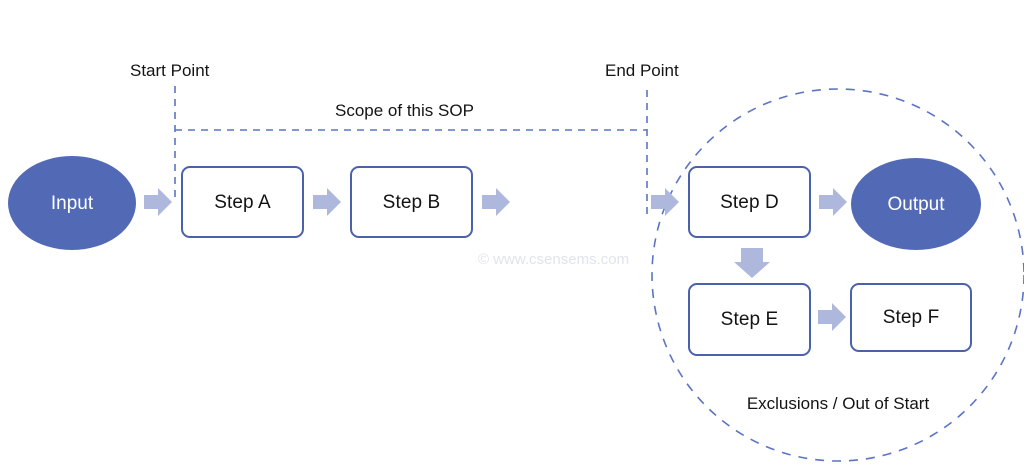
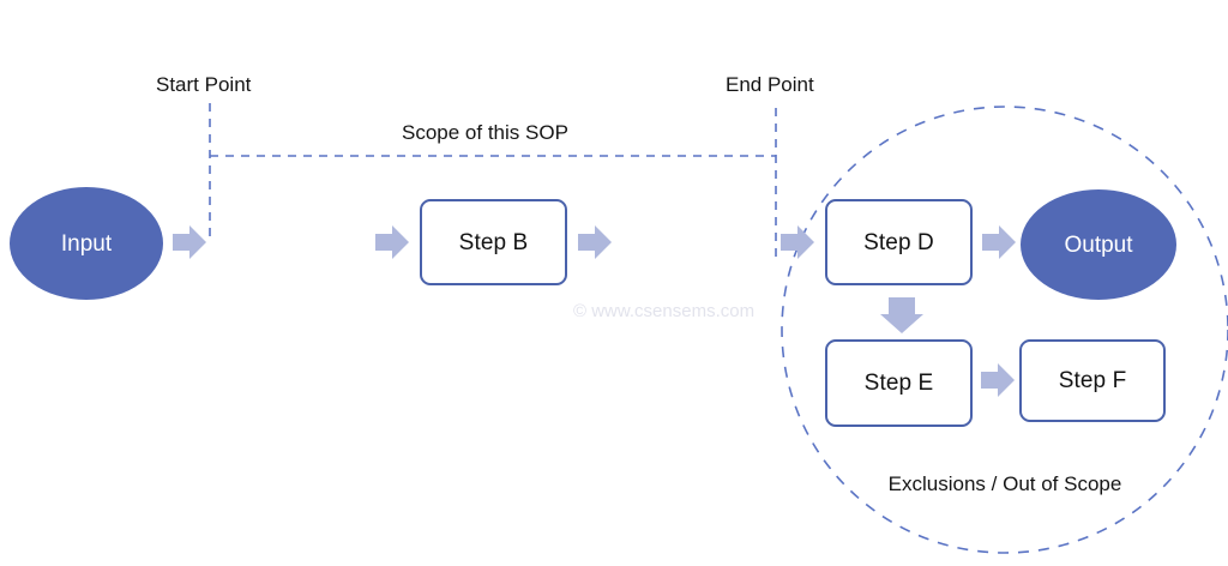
  Start Point
  End Point
  Scope of this SOP
- Exclusions / Out of Start
+ Exclusions / Out of Scope
  © www.csensems.com
  Input
  Output
- Step A
  Step B
  Step D
  Step E
  Step F
